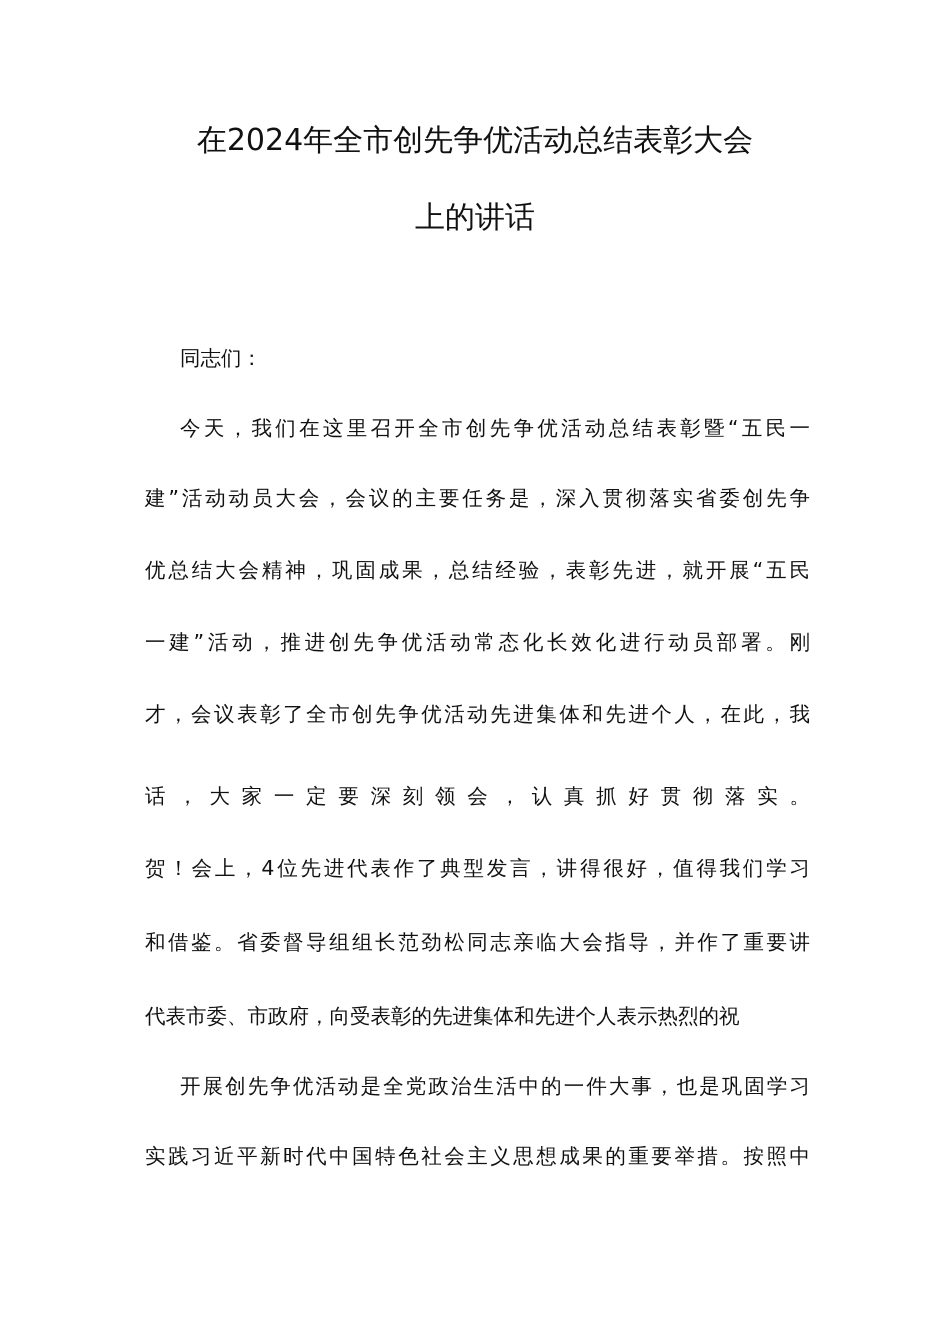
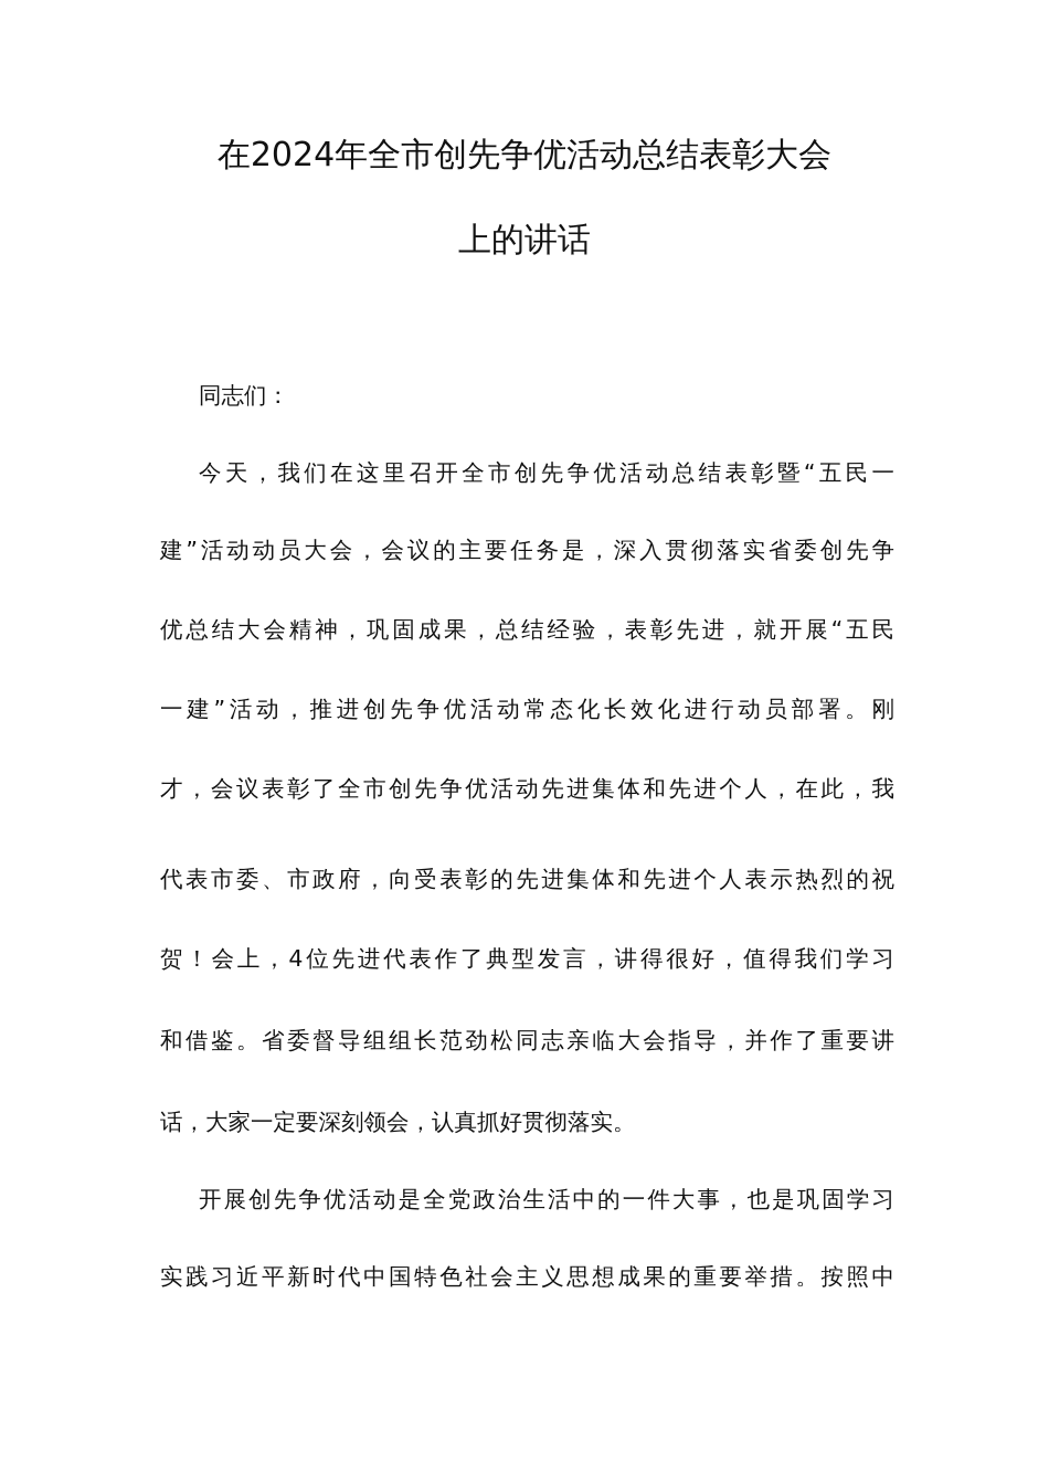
  在2024年全市创先争优活动总结表彰大会
  上的讲话
  同志们：
  今天，我们在这里召开全市创先争优活动总结表彰暨“五民一
  建”活动动员大会，会议的主要任务是，深入贯彻落实省委创先争
  优总结大会精神，巩固成果，总结经验，表彰先进，就开展“五民
  一建”活动，推进创先争优活动常态化长效化进行动员部署。刚
  才，会议表彰了全市创先争优活动先进集体和先进个人，在此，我
- 话，大家一定要深刻领会，认真抓好贯彻落实。
+ 代表市委、市政府，向受表彰的先进集体和先进个人表示热烈的祝
  贺！会上，4位先进代表作了典型发言，讲得很好，值得我们学习
  和借鉴。省委督导组组长范劲松同志亲临大会指导，并作了重要讲
- 代表市委、市政府，向受表彰的先进集体和先进个人表示热烈的祝
+ 话，大家一定要深刻领会，认真抓好贯彻落实。
  开展创先争优活动是全党政治生活中的一件大事，也是巩固学习
  实践习近平新时代中国特色社会主义思想成果的重要举措。按照中
